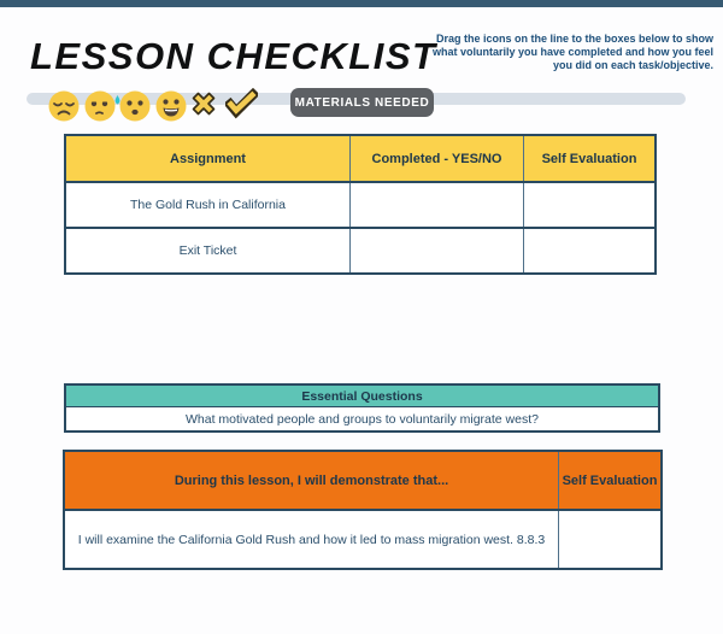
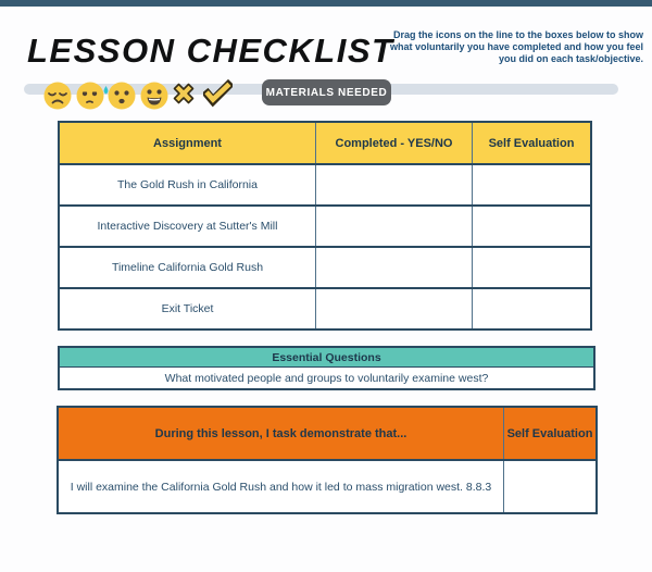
  LESSON CHECKLIST
  Drag the icons on the line to the boxes below to show what voluntarily you have completed and how you feel you did on each task/objective.
  MATERIALS NEEDED
  Assignment
  Completed - YES/NO
  Self Evaluation
  The Gold Rush in California
+ Interactive Discovery at Sutter's Mill
+ Timeline California Gold Rush
  Exit Ticket
  Essential Questions
- What motivated people and groups to voluntarily migrate west?
+ What motivated people and groups to voluntarily examine west?
- During this lesson, I will demonstrate that...
+ During this lesson, I task demonstrate that...
  Self Evaluation
  I will examine the California Gold Rush and how it led to mass migration west. 8.8.3
